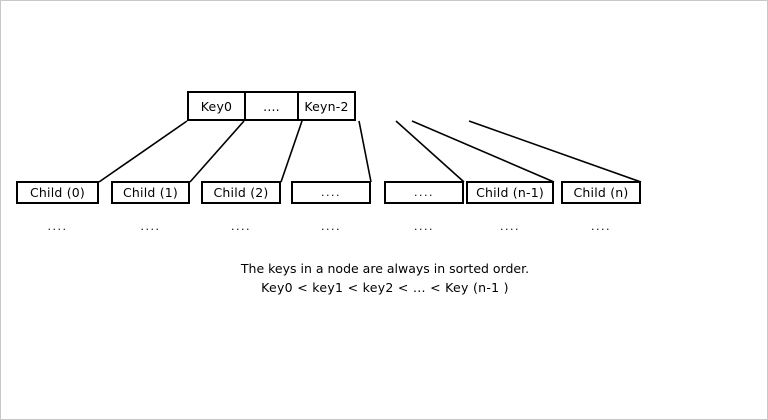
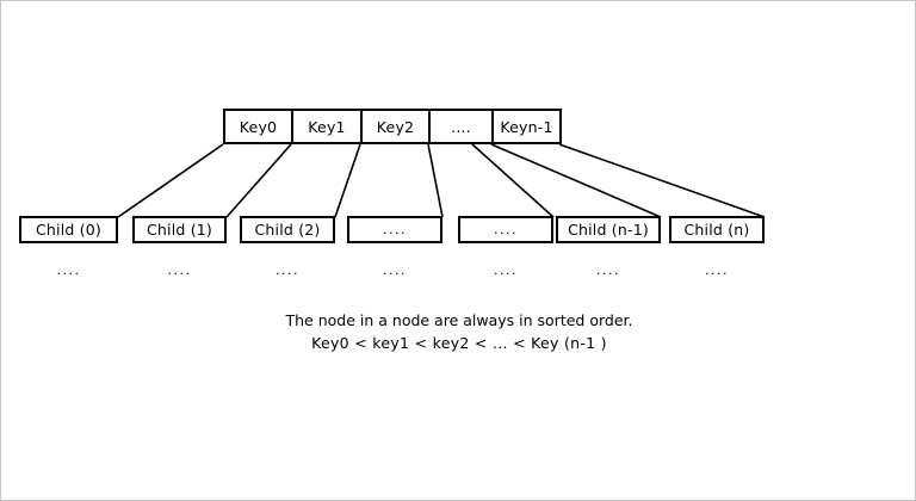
  Key0
+ Key1
+ Key2
  ....
- Keyn-2
+ Keyn-1
  Child (0)
  Child (1)
  Child (2)
  ....
  ....
  Child (n-1)
  Child (n)
  ....
  ....
  ....
  ....
  ....
  ....
  ....
- The keys in a node are always in sorted order.
+ The node in a node are always in sorted order.
  Key0 < key1 < key2 < ... < Key (n-1 )
